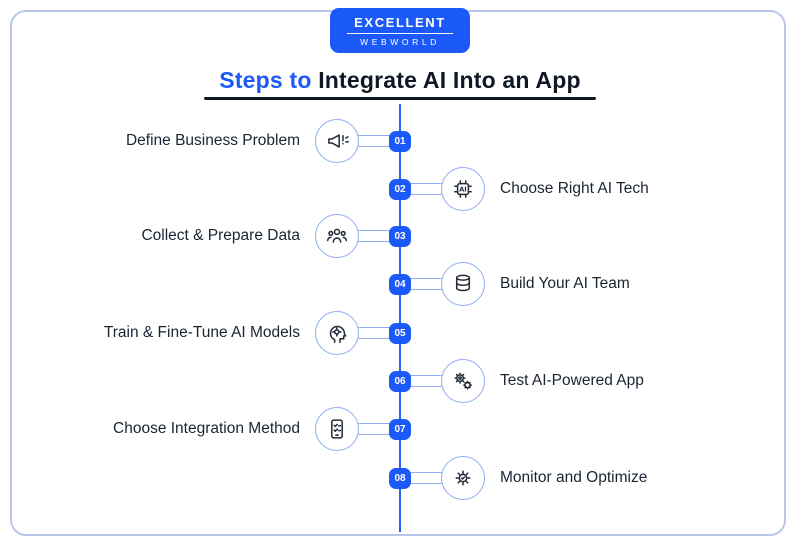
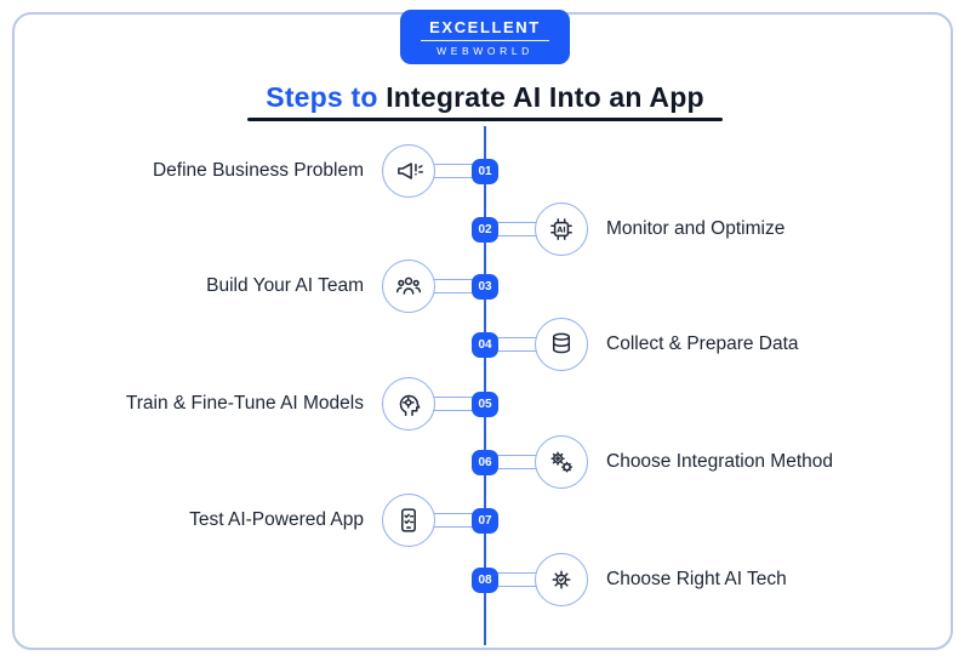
  EXCELLENT
  WEBWORLD
  Steps to Integrate AI Into an App
  Define Business Problem
  01
- Choose Right AI Tech
+ Monitor and Optimize
  AI
  02
- Collect & Prepare Data
+ Build Your AI Team
  03
- Build Your AI Team
+ Collect & Prepare Data
  04
  Train & Fine-Tune AI Models
  05
- Test AI-Powered App
+ Choose Integration Method
  06
- Choose Integration Method
+ Test AI-Powered App
  07
- Monitor and Optimize
+ Choose Right AI Tech
  08
